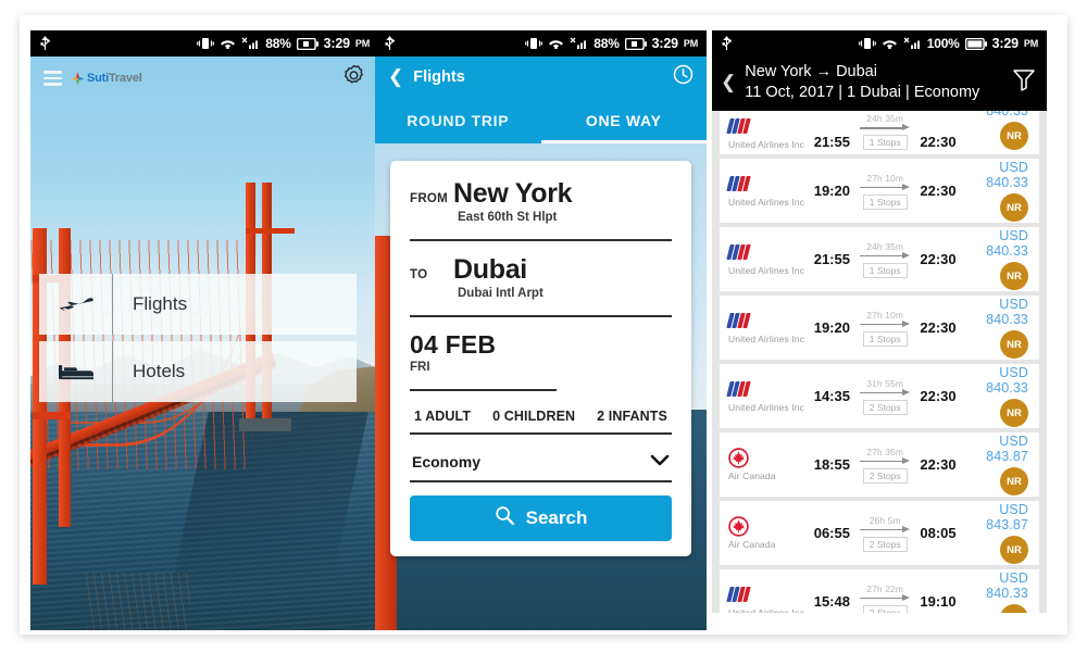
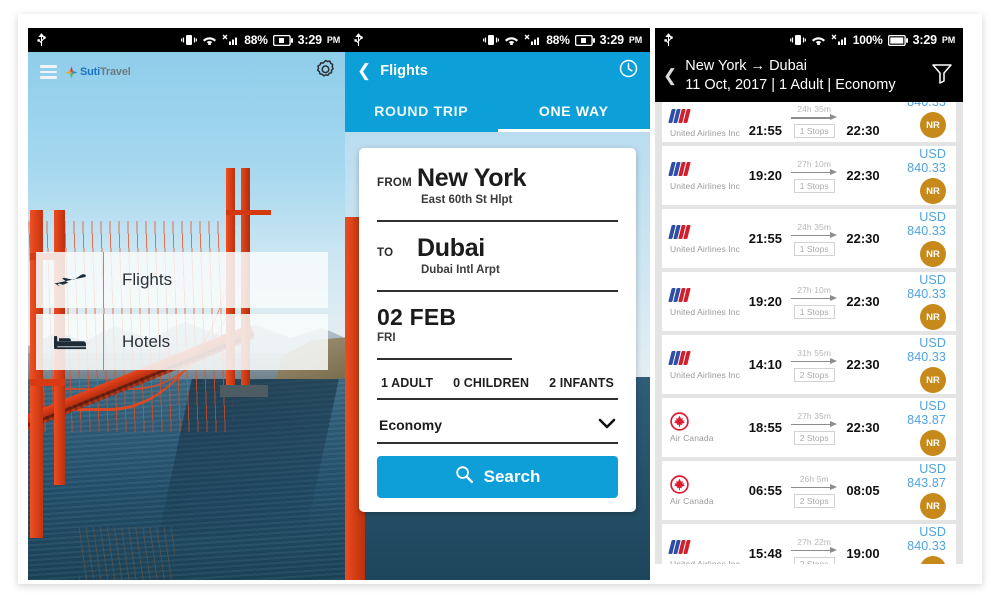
  88%
  3:29
  PM
  SutiTravel
  Flights
  Hotels
  88%
  3:29
  PM
  ❮
  Flights
  ROUND TRIP
  ONE WAY
  FROM
  New York
  East 60th St Hlpt
  TO
  Dubai
  Dubai Intl Arpt
- 04 FEB
+ 02 FEB
  FRI
  1 ADULT
  0 CHILDREN
  2 INFANTS
  Economy
  Search
  100%
  3:29
  PM
  ❮
  New York → Dubai
- 11 Oct, 2017 | 1 Dubai | Economy
+ 11 Oct, 2017 | 1 Adult | Economy
  United Airlines Inc
  21:55
  24h 35m
  1 Stops
  22:30
  NR
  United Airlines Inc
  19:20
  27h 10m
  1 Stops
  22:30
  USD 840.33
  NR
  United Airlines Inc
  21:55
  24h 35m
  1 Stops
  22:30
  USD 840.33
  NR
  United Airlines Inc
  19:20
  27h 10m
  1 Stops
  22:30
  USD 840.33
  NR
  United Airlines Inc
- 14:35
+ 14:10
  31h 55m
  2 Stops
  22:30
  USD 840.33
  NR
  Air Canada
  18:55
  27h 35m
  2 Stops
  22:30
  USD 843.87
  NR
  Air Canada
  06:55
  26h 5m
  2 Stops
  08:05
  USD 843.87
  NR
  15:48
  27h 22m
  2 Stops
- 19:10
+ 19:00
  USD 840.33
